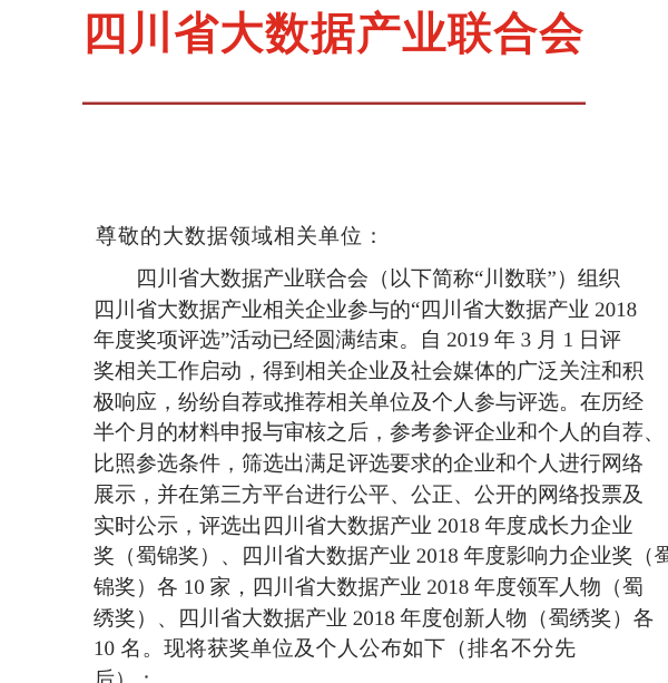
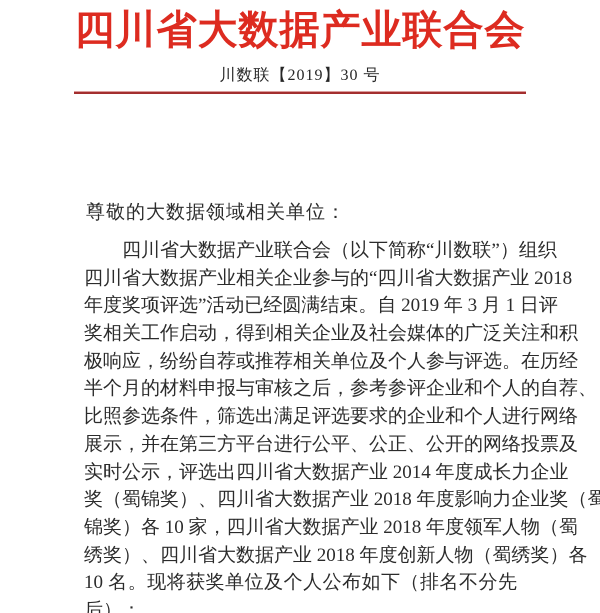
  四川省大数据产业联合会
+ 川数联【2019】30 号
  尊敬的大数据领域相关单位：
  四川省大数据产业联合会（以下简称“川数联”）组织
  四川省大数据产业相关企业参与的“四川省大数据产业 2018
  年度奖项评选”活动已经圆满结束。自 2019 年 3 月 1 日评
  奖相关工作启动，得到相关企业及社会媒体的广泛关注和积
  极响应，纷纷自荐或推荐相关单位及个人参与评选。在历经
  半个月的材料申报与审核之后，参考参评企业和个人的自荐、
  比照参选条件，筛选出满足评选要求的企业和个人进行网络
  展示，并在第三方平台进行公平、公正、公开的网络投票及
- 实时公示，评选出四川省大数据产业 2018 年度成长力企业
+ 实时公示，评选出四川省大数据产业 2014 年度成长力企业
  奖（蜀锦奖）、四川省大数据产业 2018 年度影响力企业奖（蜀
  锦奖）各 10 家，四川省大数据产业 2018 年度领军人物（蜀
  绣奖）、四川省大数据产业 2018 年度创新人物（蜀绣奖）各
  10 名。现将获奖单位及个人公布如下（排名不分先后）：
